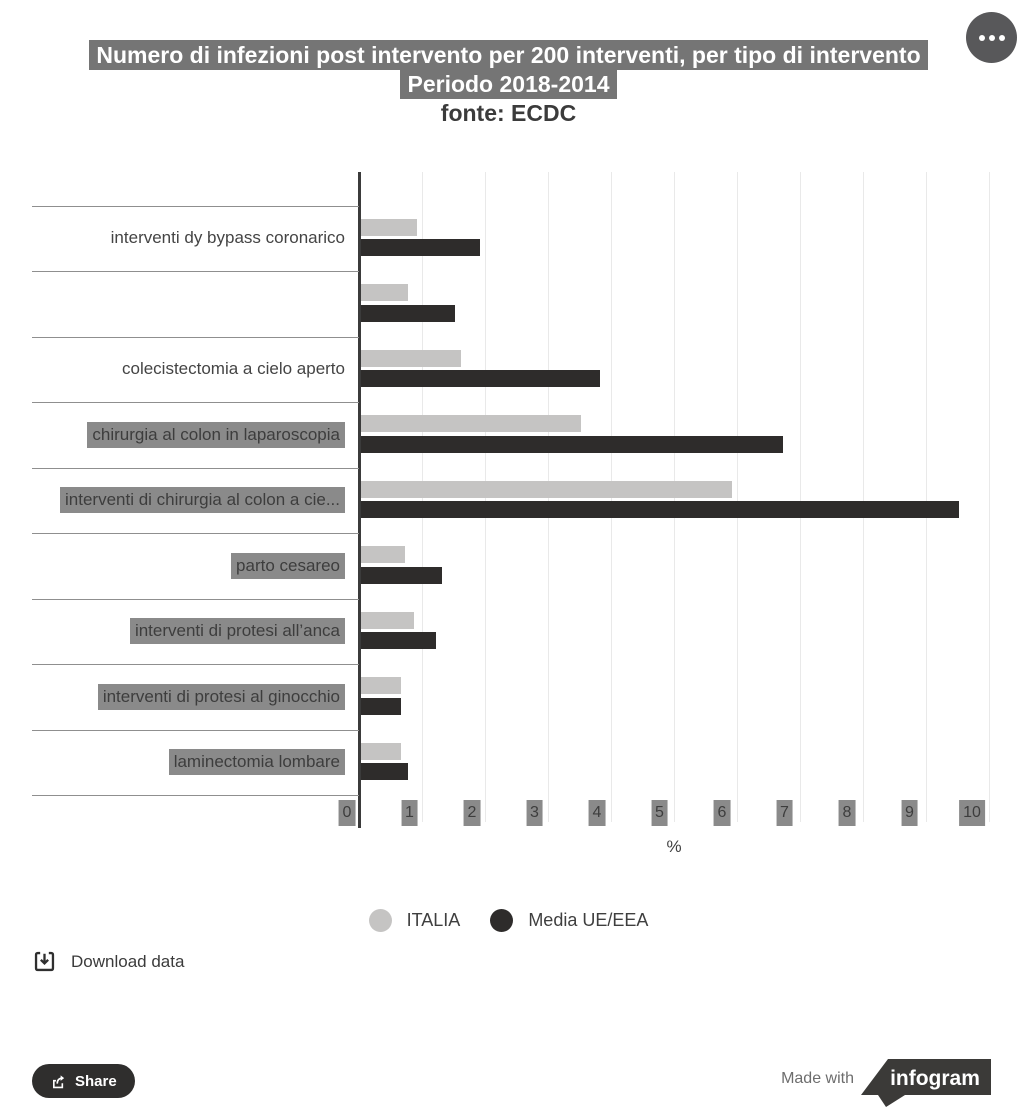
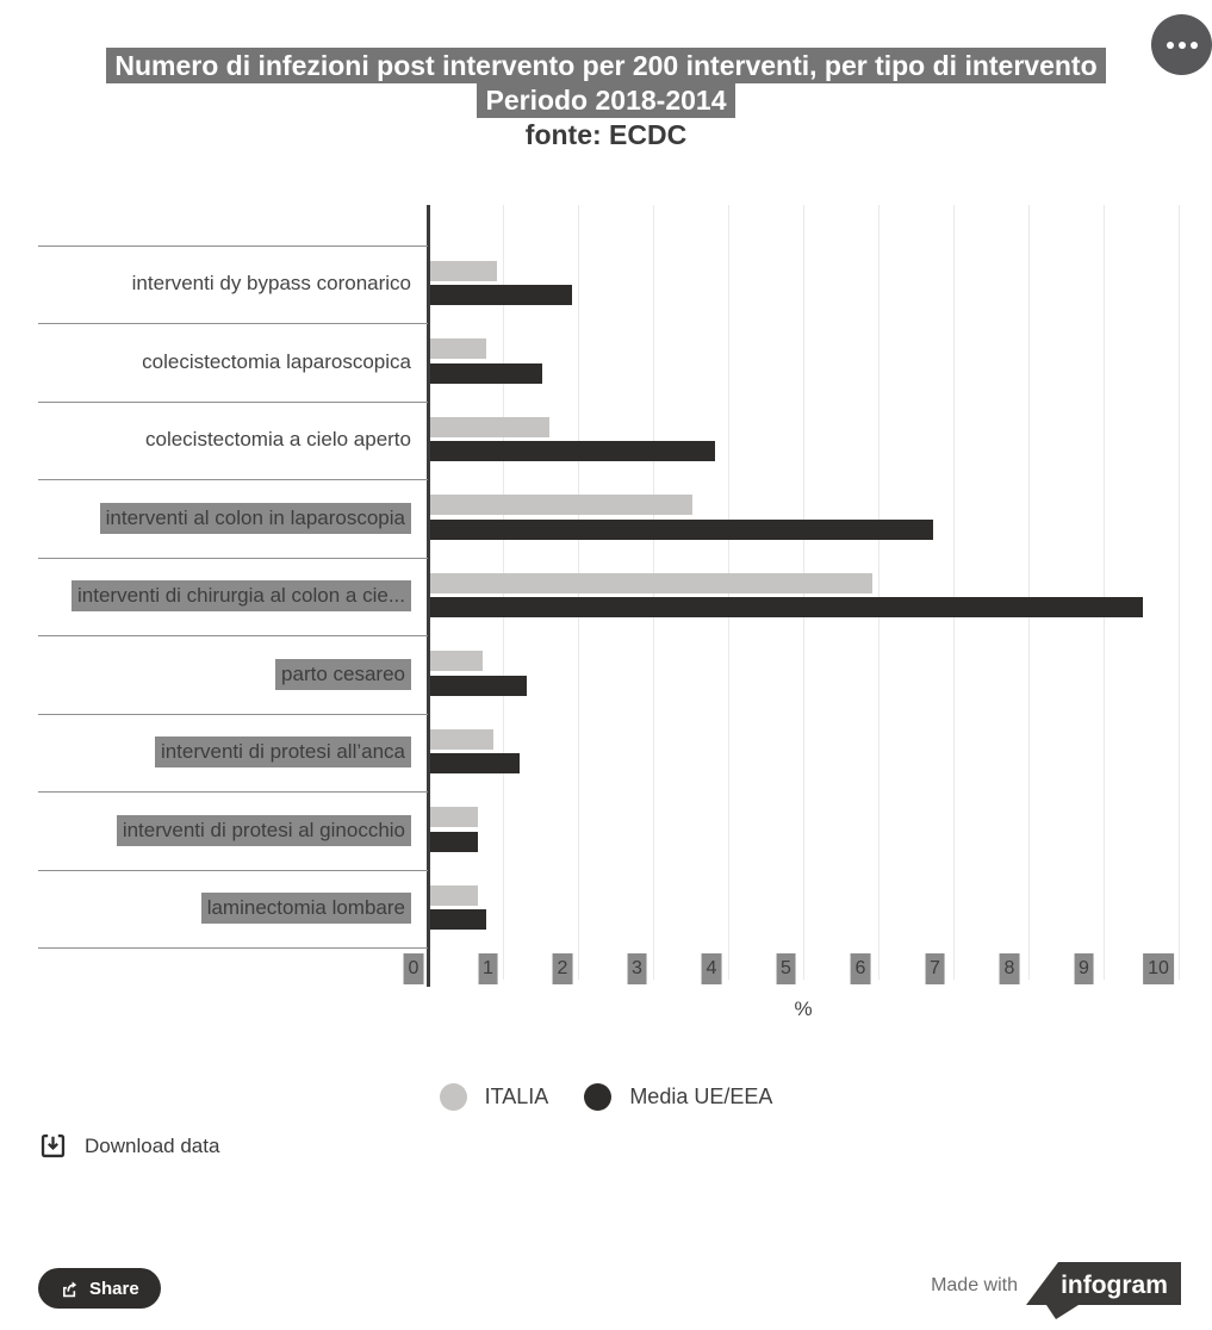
  Numero di infezioni post intervento per 200 interventi, per tipo di intervento
  Periodo 2018-2014
  fonte: ECDC
  interventi dy bypass coronarico
+ colecistectomia laparoscopica
  colecistectomia a cielo aperto
- chirurgia al colon in laparoscopia
+ interventi al colon in laparoscopia
  interventi di chirurgia al colon a cie...
  parto cesareo
  interventi di protesi all’anca
  interventi di protesi al ginocchio
  laminectomia lombare
  0
  1
  2
  3
  4
  5
  6
  7
  8
  9
  10
  %
  ITALIA
  Media UE/EEA
  Download data
  Share
  Made with
  infogram
